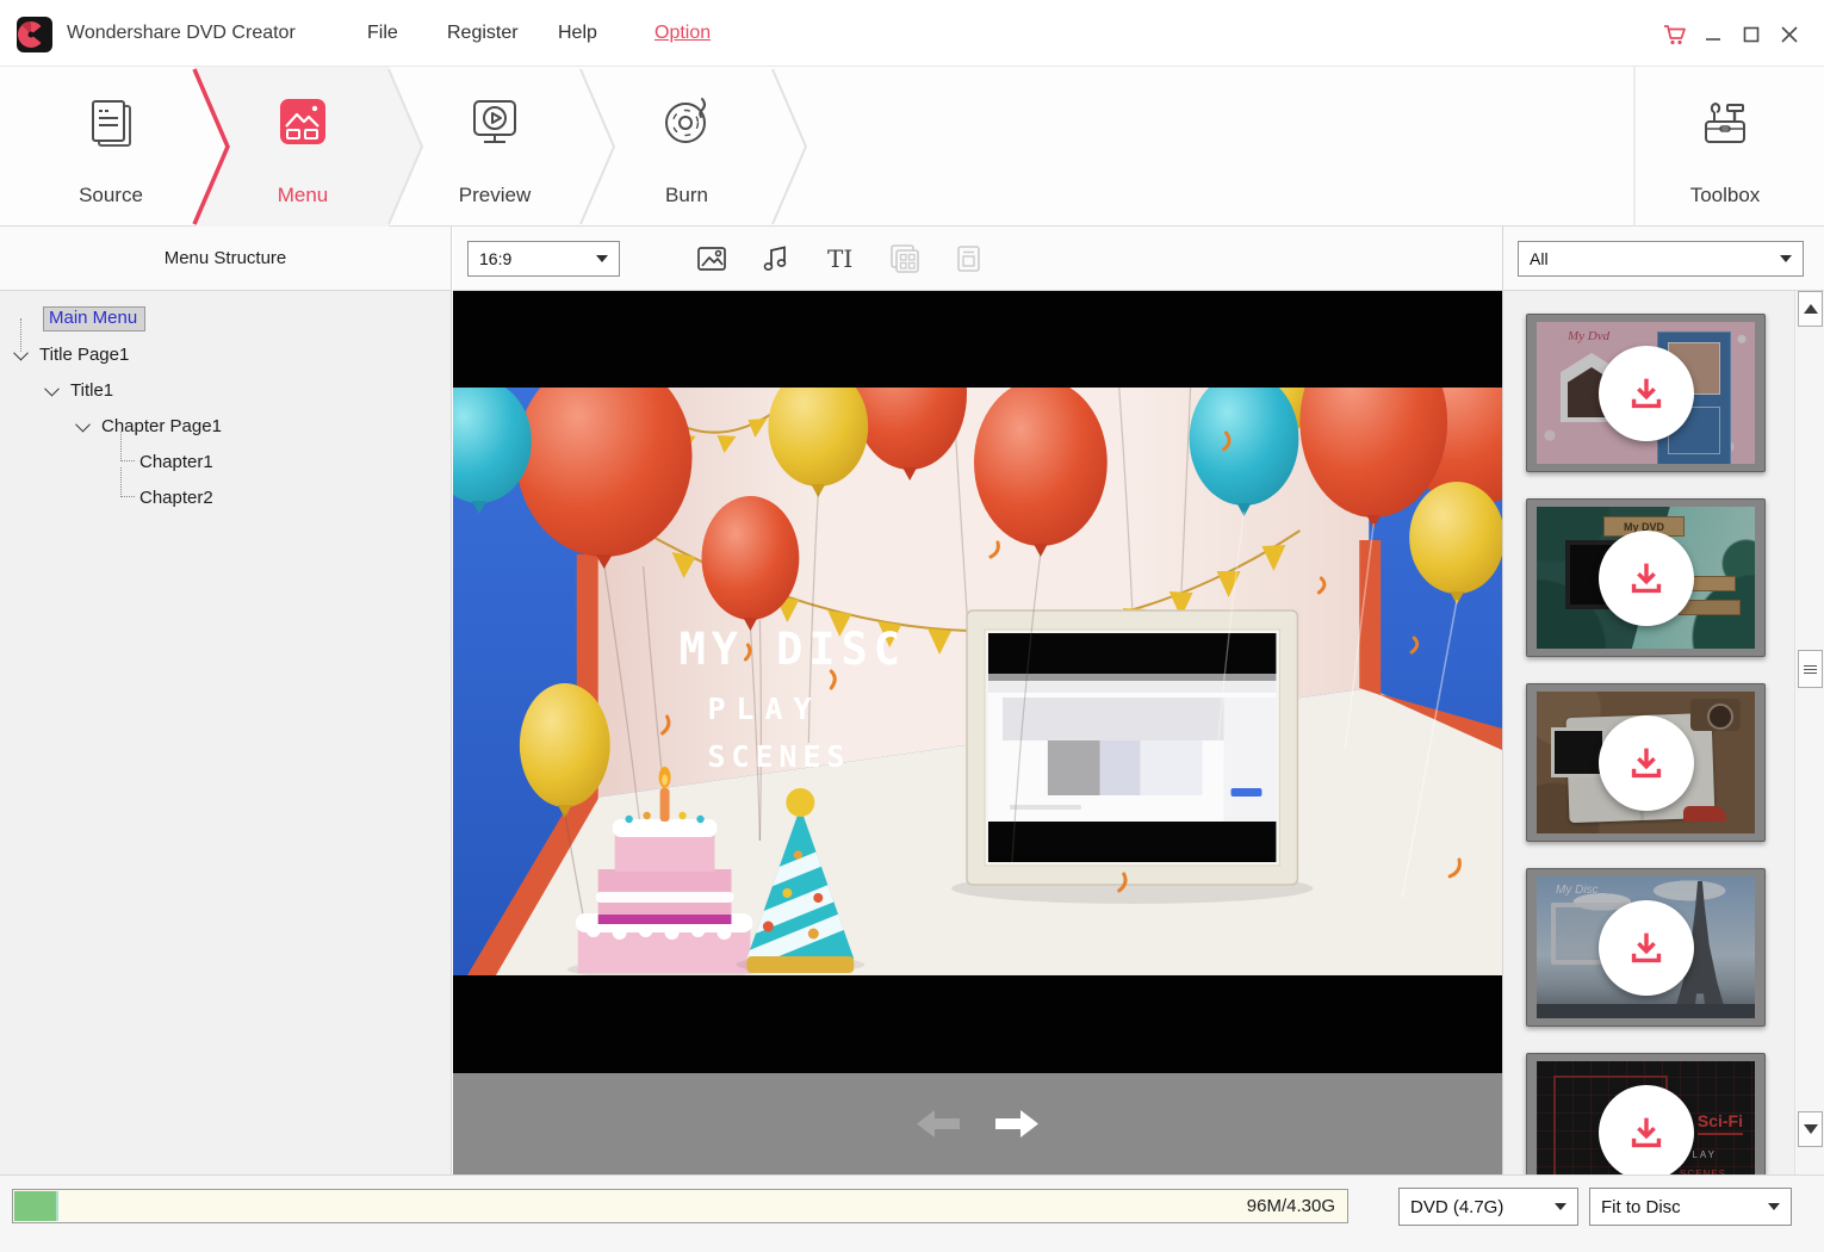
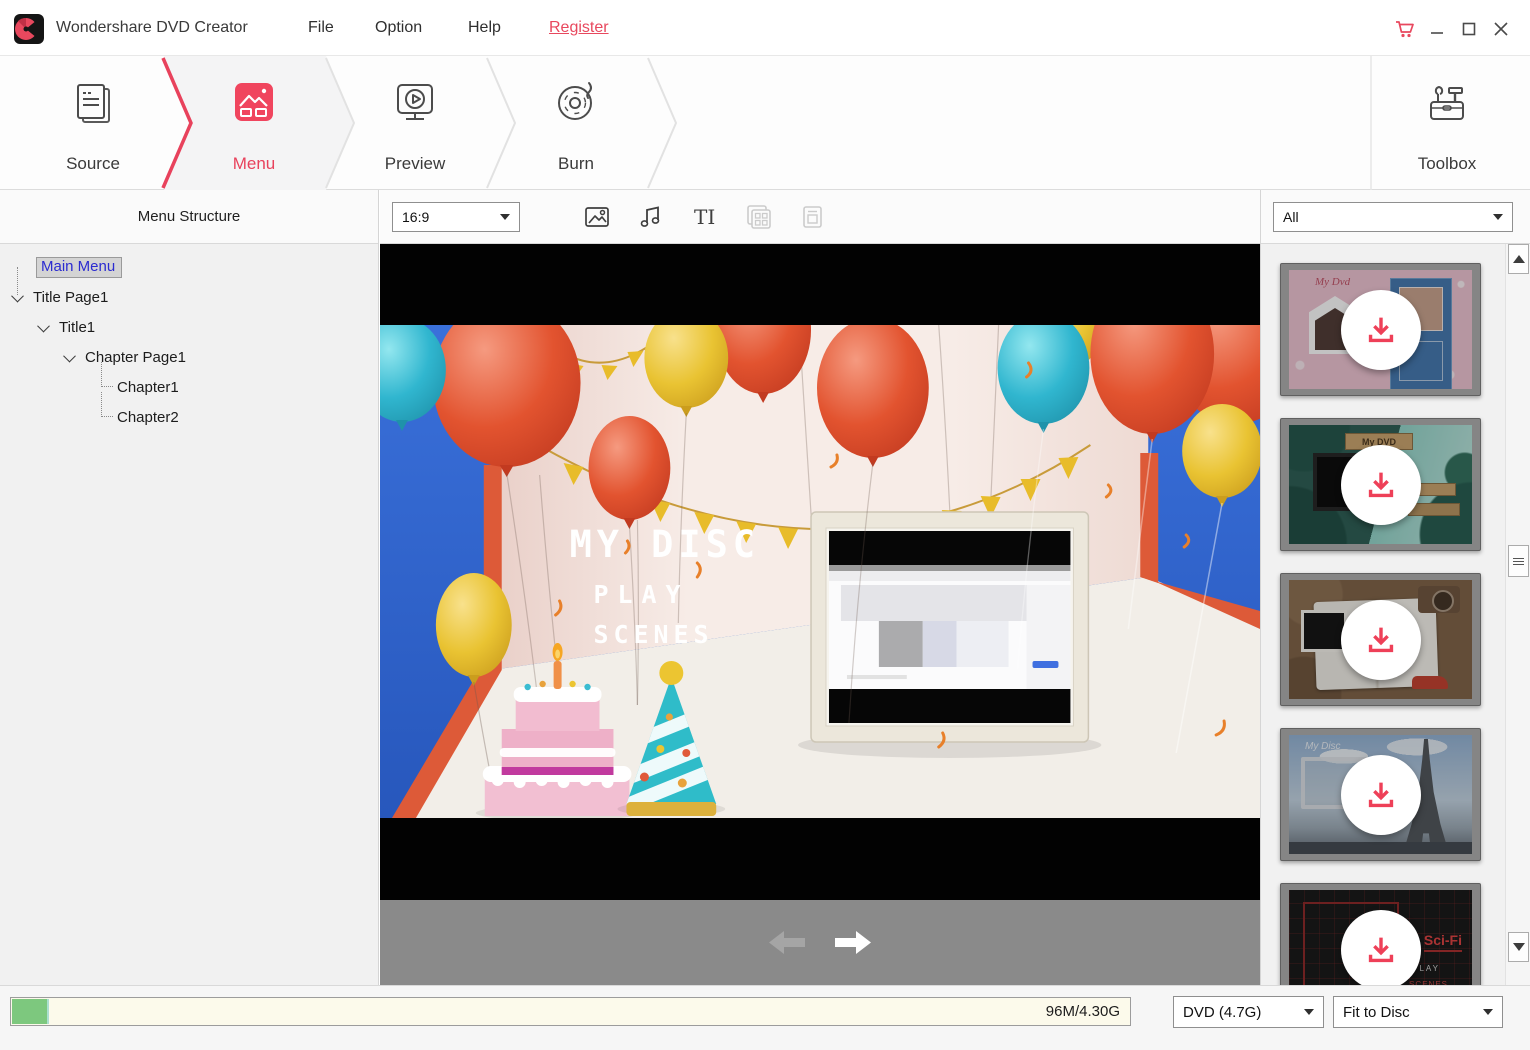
  Wondershare DVD Creator
  File
- Register
+ Option
  Help
- Option
+ Register
  Source
  Menu
  Preview
  Burn
  Toolbox
  Menu Structure
  Main Menu
  Title Page1
  Title1
  Chapter Page1
  Chapter1
  Chapter2
  16:9
  TI
  MY DISC
  PLAY
  SCENES
  All
  My Dvd
  My DVD
  My Disc
  Sci-Fi
  LAY
  96M/4.30G
  DVD (4.7G)
  Fit to Disc
